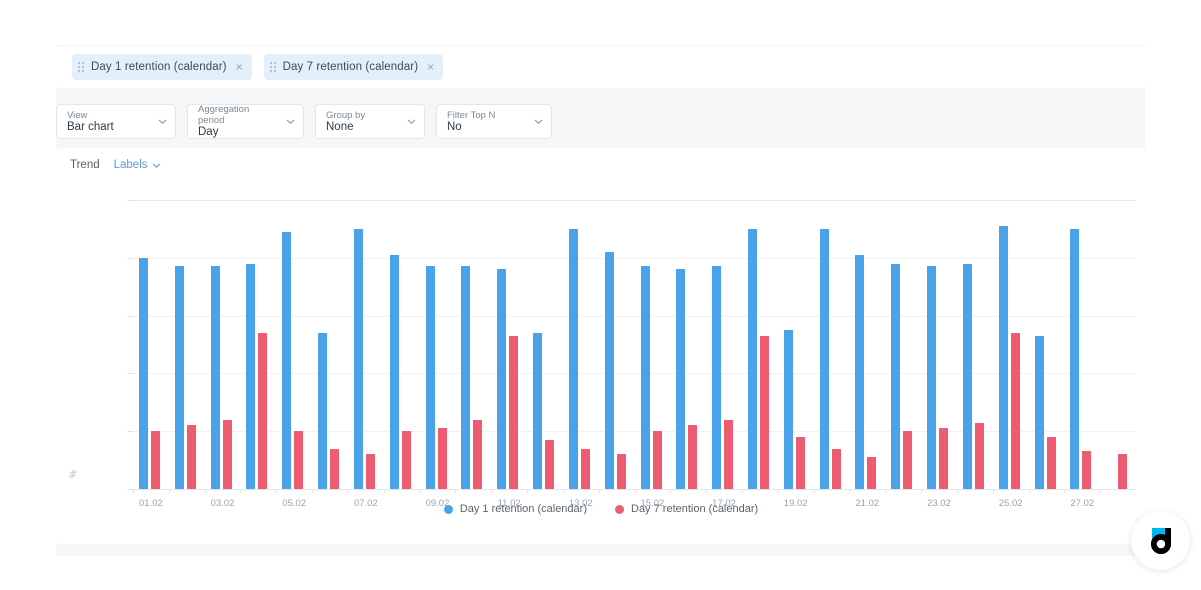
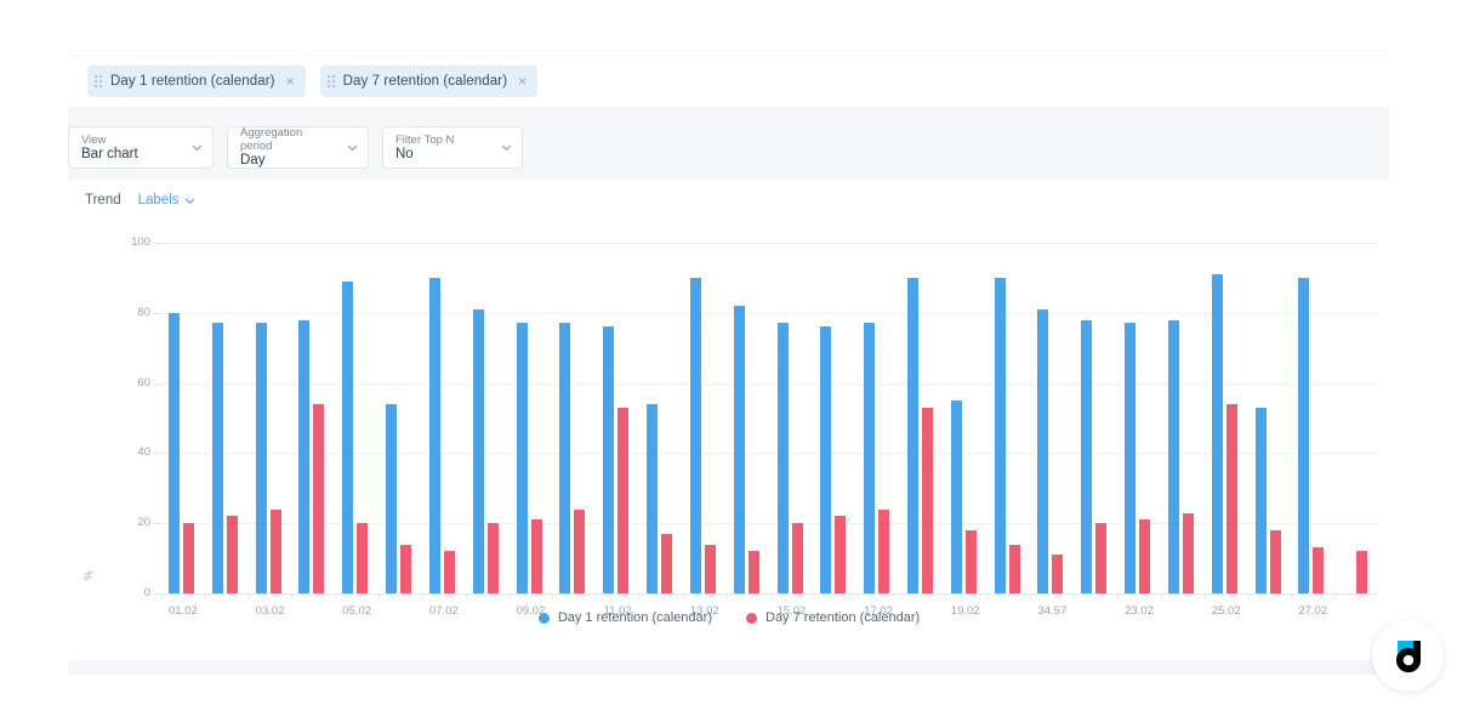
  Day 1 retention (calendar)
  ×
  Day 7 retention (calendar)
  ×
  View
  Bar chart
  Aggregation period
  Day
- Group by
- None
  Filter Top N
  No
  Trend
  Labels
+ 0
+ 20
+ 40
+ 60
+ 80
+ 100
  01.02
  03.02
  05.02
  07.02
  09.02
  11.02
  13.02
  15.02
  17.02
  19.02
- 21.02
+ 34.57
  23.02
  25.02
  27.02
  Day 1 retention (calendar)
  Day 7 retention (calendar)
